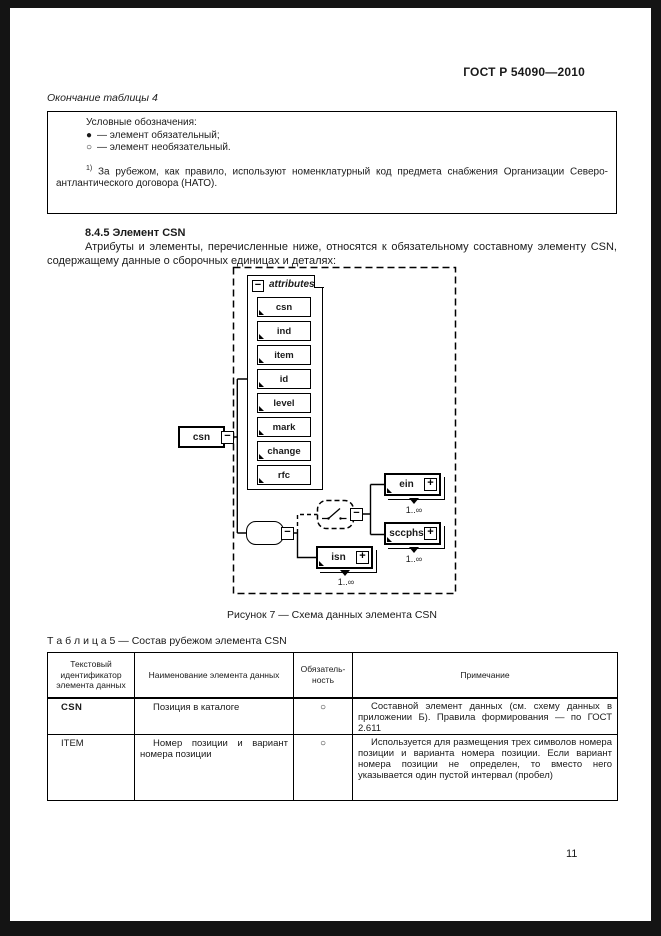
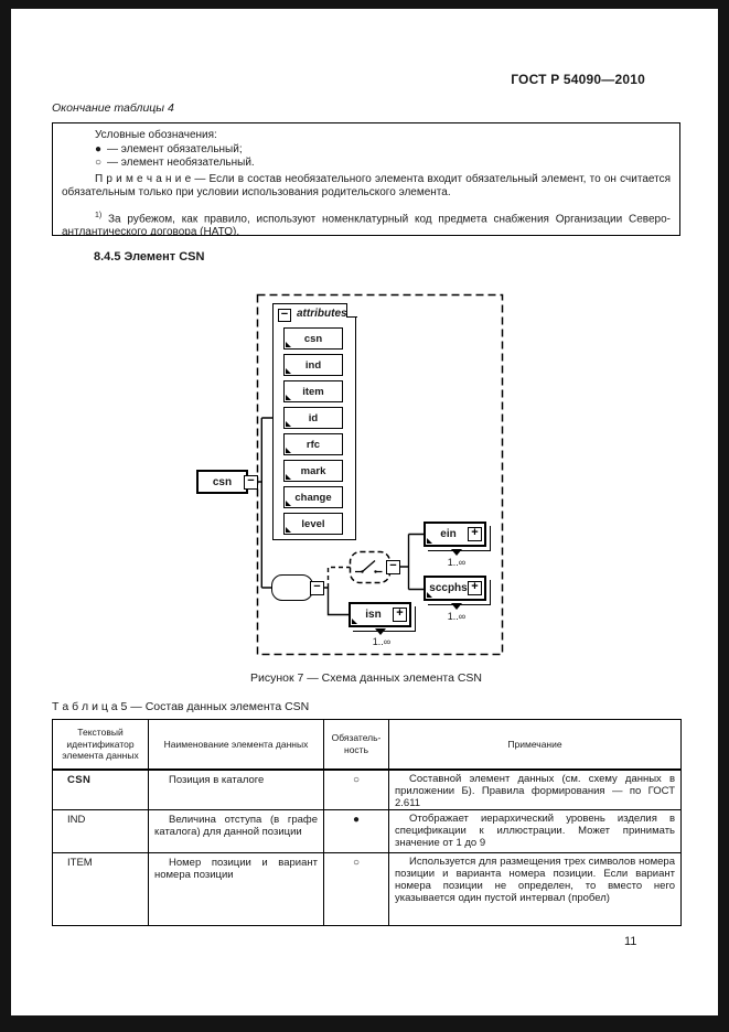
  ГОСТ Р 54090—2010
  Окончание таблицы 4
  Условные обозначения:
  ● — элемент обязательный;
  ○ — элемент необязательный.
+ П р и м е ч а н и е — Если в состав необязательного элемента входит обязательный элемент, то он считается обязательным только при условии использования родительского элемента.
  За рубежом, как правило, используют номенклатурный код предмета снабжения Организации Северо-антлантического договора (НАТО).
  8.4.5 Элемент CSN
- Атрибуты и элементы, перечисленные ниже, относятся к обязательному составному элементу CSN, содержащему данные о сборочных единицах и деталях:
  −
  attributes
  csn
  ind
  item
  id
- level
+ rfc
  mark
  change
- rfc
+ level
  csn
  −
  −
  −
  ein
  +
  sccphs
  +
  isn
  +
  1..∞
  1..∞
  1..∞
  Рисунок 7 — Схема данных элемента CSN
- Т а б л и ц а 5 — Состав рубежом элемента CSN
+ Т а б л и ц а 5 — Состав данных элемента CSN
  Текстовый идентификатор элемента данных	Наименование элемента данных	Обязатель- ность	Примечание
  CSN	Позиция в каталоге	○	Составной элемент данных (см. схему данных в приложении Б). Правила формирования — по ГОСТ 2.611
+ IND	Величина отступа (в графе каталога) для данной позиции	●	Отображает иерархический уровень изделия в спецификации к иллюстрации. Может принимать значение от 1 до 9
  ITEM	Номер позиции и вариант номера позиции	○	Используется для размещения трех символов номера позиции и варианта номера позиции. Если вариант номера позиции не определен, то вместо него указывается один пустой интервал (пробел)
  11
